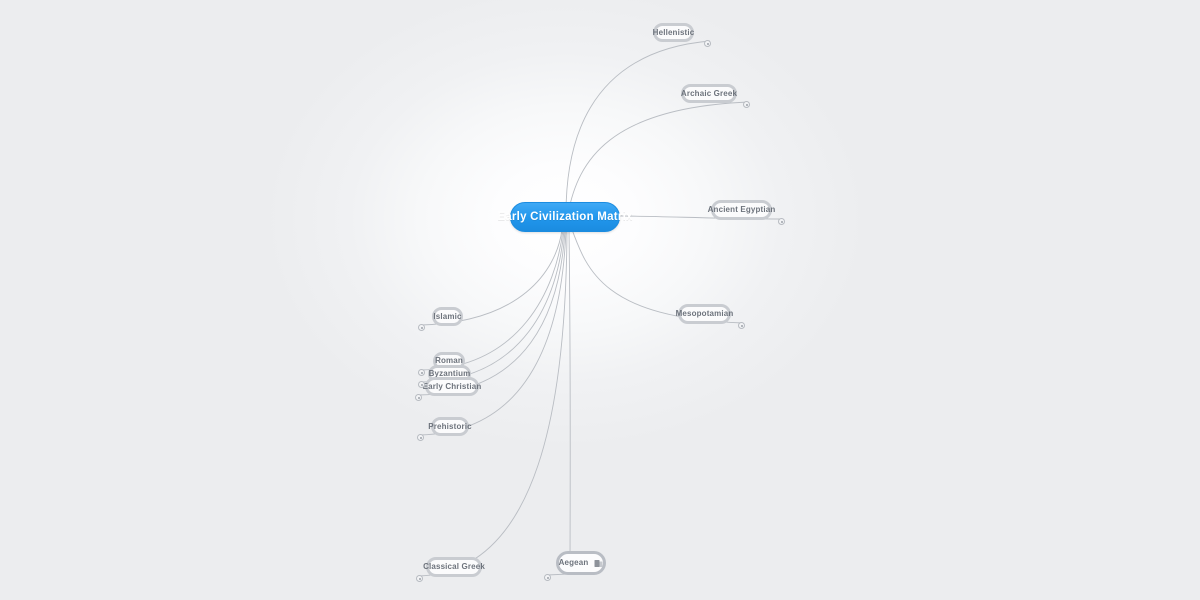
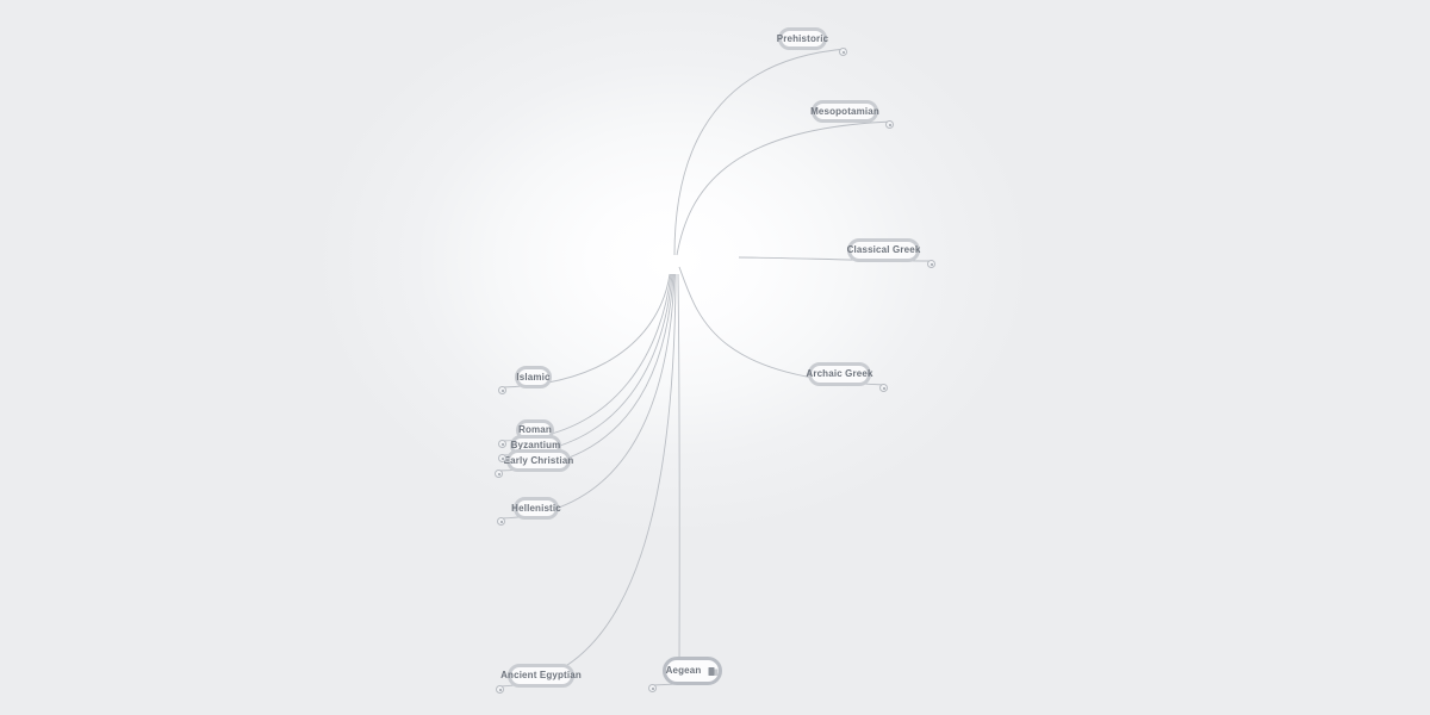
- Early Civilization Matrix
- Hellenistic
+ Prehistoric
- Archaic Greek
+ Mesopotamian
- Ancient Egyptian
+ Classical Greek
- Mesopotamian
+ Archaic Greek
  Islamic
  Roman
  Byzantium
  Early Christian
- Prehistoric
+ Hellenistic
- Classical Greek
+ Ancient Egyptian
  Aegean
